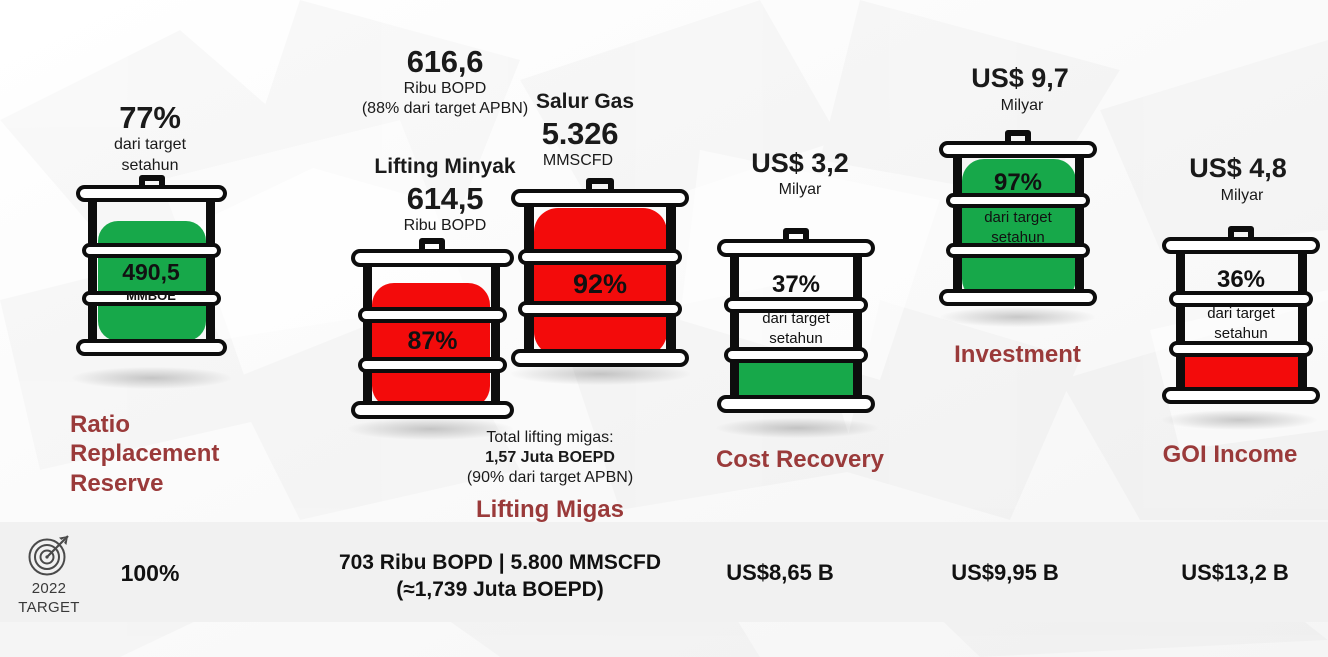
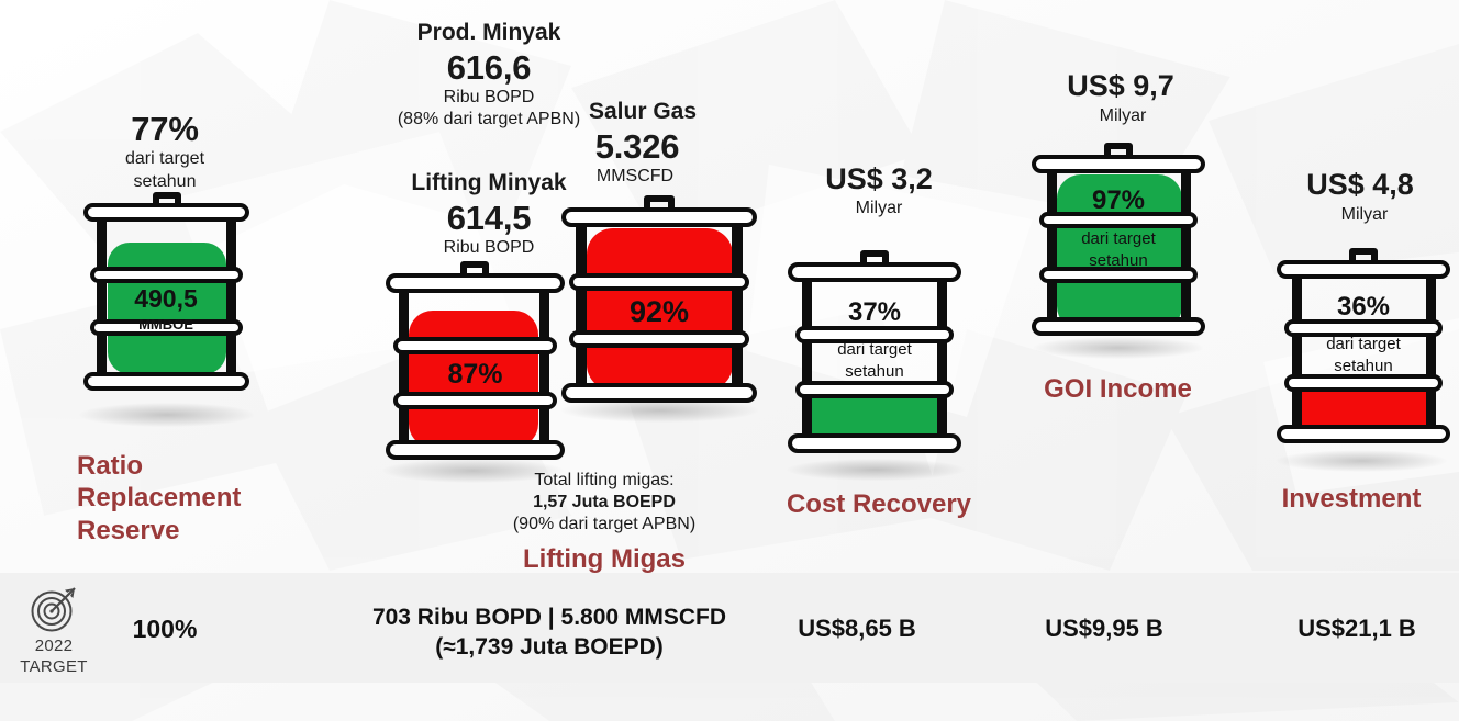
  77%
  dari target
  setahun
  490,5
  MMBOE
  Ratio
  Replacement
  Reserve
+ Prod. Minyak
  616,6
  Ribu BOPD
  (88% dari target APBN)
  Salur Gas
  5.326
  MMSCFD
  Lifting Minyak
  614,5
  Ribu BOPD
  92%
  87%
  Total lifting migas:
  1,57 Juta BOEPD
  (90% dari target APBN)
  Lifting Migas
  US$ 3,2
  Milyar
  37%
  dari target
  setahun
  Cost Recovery
  US$ 9,7
  Milyar
  97%
  dari target
  setahun
- Investment
+ GOI Income
  US$ 4,8
  Milyar
  36%
  dari target
  setahun
- GOI Income
+ Investment
  2022
  TARGET
  100%
  703 Ribu BOPD | 5.800 MMSCFD
  (≈1,739 Juta BOEPD)
  US$8,65 B
  US$9,95 B
- US$13,2 B
+ US$21,1 B
